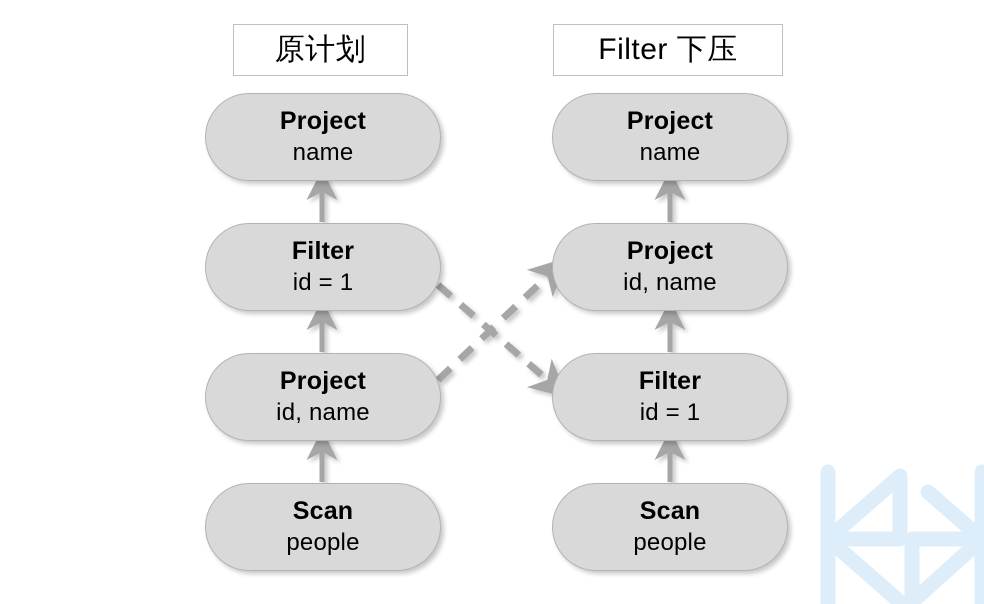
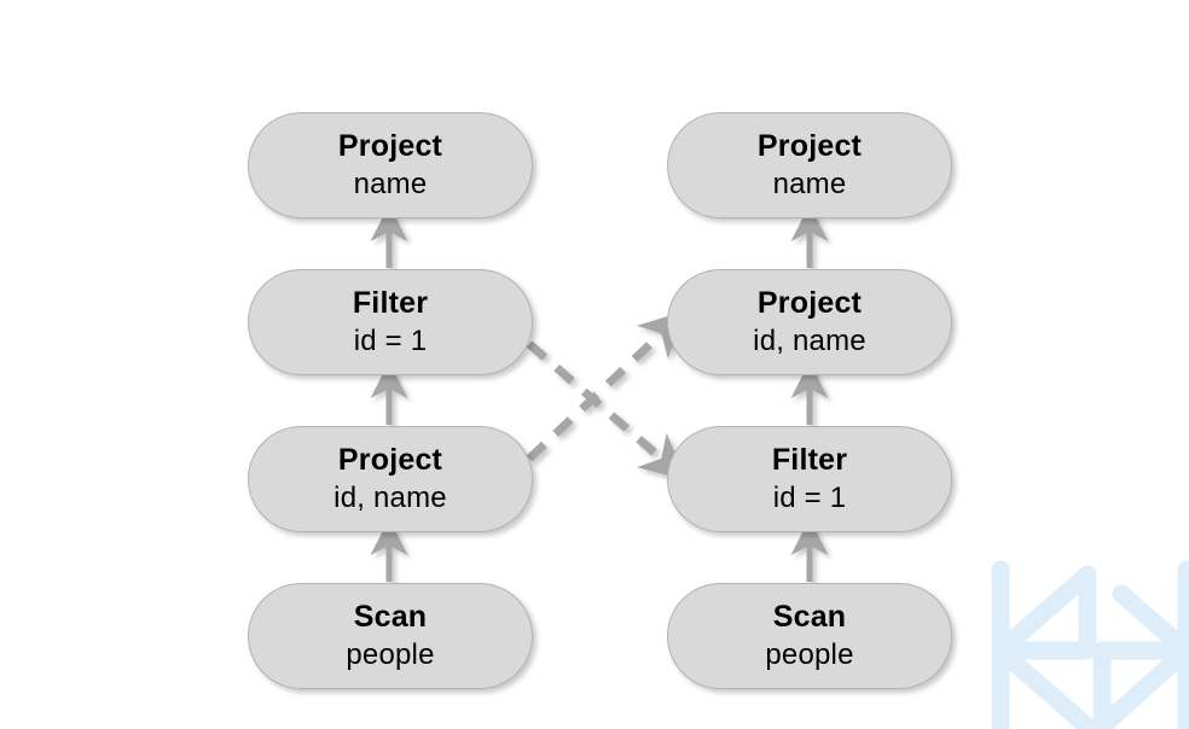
- 原计划
- Filter 下压
  Project
  name
  Filter
  id = 1
  Project
  id, name
  Scan
  people
  Project
  name
  Project
  id, name
  Filter
  id = 1
  Scan
  people
